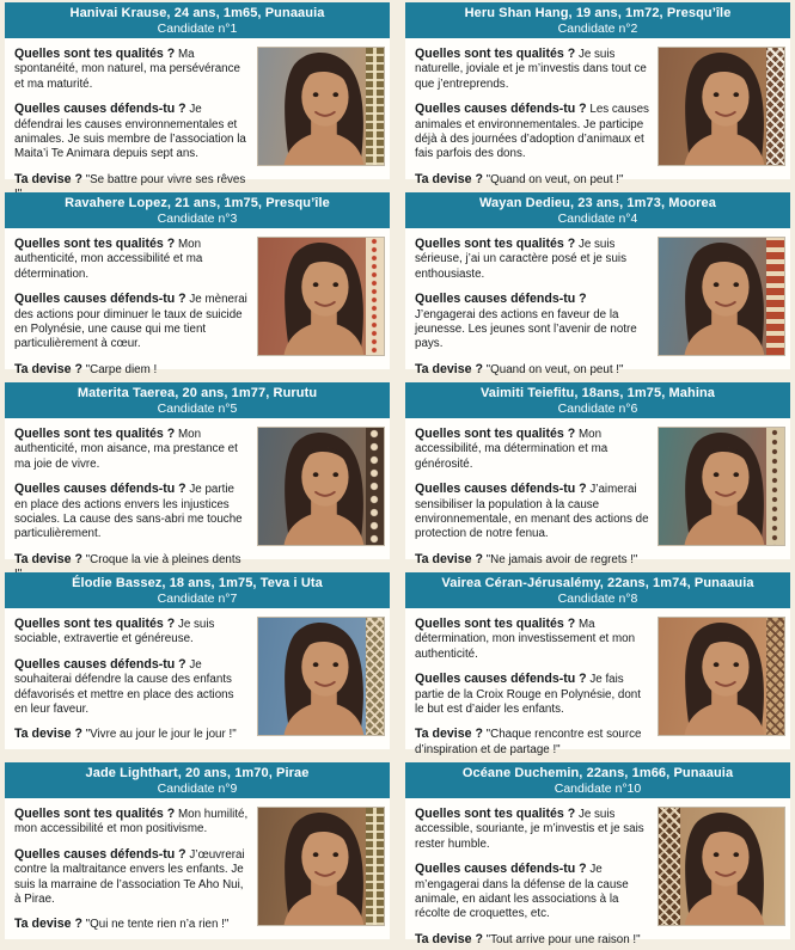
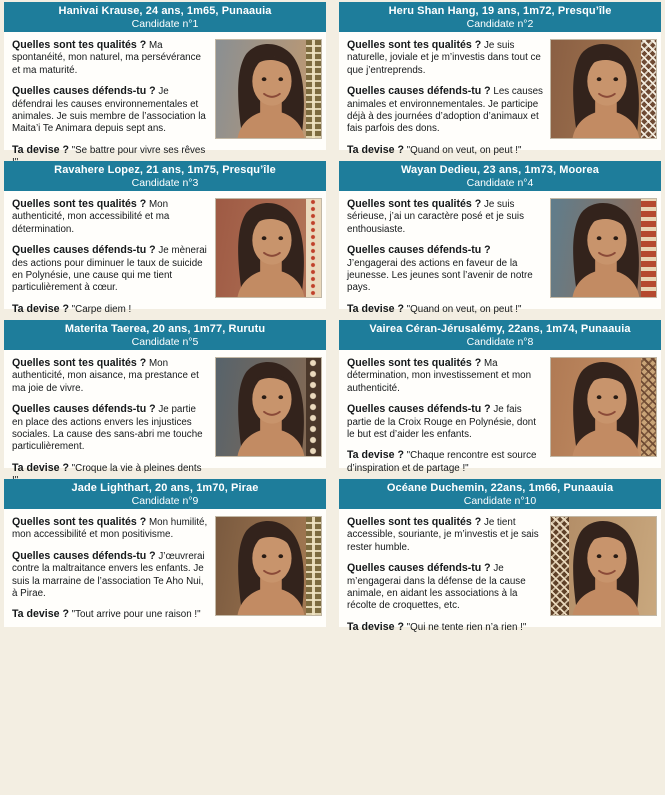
  Hanivai Krause, 24 ans, 1m65, Punaauia
  Candidate n°1
  Quelles sont tes qualités ? Ma spontanéité, mon naturel, ma persévérance et ma maturité.
  Quelles causes défends-tu ? Je défendrai les causes environnementales et animales. Je suis membre de l’association la Maita’i Te Animara depuis sept ans.
  Ta devise ? "Se battre pour vivre ses rêves
  Heru Shan Hang, 19 ans, 1m72, Presqu’île
  Candidate n°2
  Quelles sont tes qualités ? Je suis naturelle, joviale et je m’investis dans tout ce que j’entreprends.
  Quelles causes défends-tu ? Les causes animales et environnementales. Je participe déjà à des journées d’adoption d’animaux et fais parfois des dons.
  Ta devise ? "Quand on veut, on peut !"
  Ravahere Lopez, 21 ans, 1m75, Presqu’île
  Candidate n°3
  Quelles sont tes qualités ? Mon authenticité, mon accessibilité et ma détermination.
  Quelles causes défends-tu ? Je mènerai des actions pour diminuer le taux de suicide en Polynésie, une cause qui me tient particulièrement à cœur.
  Ta devise ? "Carpe diem !
  Wayan Dedieu, 23 ans, 1m73, Moorea
  Candidate n°4
  Quelles sont tes qualités ? Je suis sérieuse, j’ai un caractère posé et je suis enthousiaste.
  Quelles causes défends-tu ? J’engagerai des actions en faveur de la jeunesse. Les jeunes sont l’avenir de notre pays.
  Ta devise ? "Quand on veut, on peut !"
  Materita Taerea, 20 ans, 1m77, Rurutu
  Candidate n°5
  Quelles sont tes qualités ? Mon authenticité, mon aisance, ma prestance et ma joie de vivre.
  Quelles causes défends-tu ? Je partie en place des actions envers les injustices sociales. La cause des sans-abri me touche particulièrement.
  Ta devise ? "Croque la vie à pleines dents
- Vaimiti Teiefitu, 18ans, 1m75, Mahina
- Candidate n°6
- Quelles sont tes qualités ? Mon accessibilité, ma détermination et ma générosité.
- Quelles causes défends-tu ? J’aimerai sensibiliser la population à la cause environnementale, en menant des actions de protection de notre fenua.
- Ta devise ? "Ne jamais avoir de regrets !"
- Élodie Bassez, 18 ans, 1m75, Teva i Uta
- Candidate n°7
- Quelles sont tes qualités ? Je suis sociable, extravertie et généreuse.
- Quelles causes défends-tu ? Je souhaiterai défendre la cause des enfants défavorisés et mettre en place des actions en leur faveur.
- Ta devise ? "Vivre au jour le jour le jour !"
  Vairea Céran-Jérusalémy, 22ans, 1m74, Punaauia
  Candidate n°8
  Quelles sont tes qualités ? Ma détermination, mon investissement et mon authenticité.
  Quelles causes défends-tu ? Je fais partie de la Croix Rouge en Polynésie, dont le but est d’aider les enfants.
  Ta devise ? "Chaque rencontre est source d’inspiration et de partage !"
  Jade Lighthart, 20 ans, 1m70, Pirae
  Candidate n°9
  Quelles sont tes qualités ? Mon humilité, mon accessibilité et mon positivisme.
  Quelles causes défends-tu ? J’œuvrerai contre la maltraitance envers les enfants. Je suis la marraine de l’association Te Aho Nui, à Pirae.
- Ta devise ? "Qui ne tente rien n’a rien !"
+ Ta devise ? "Tout arrive pour une raison !"
  Océane Duchemin, 22ans, 1m66, Punaauia
  Candidate n°10
- Quelles sont tes qualités ? Je suis accessible, souriante, je m’investis et je sais rester humble.
+ Quelles sont tes qualités ? Je tient accessible, souriante, je m’investis et je sais rester humble.
  Quelles causes défends-tu ? Je m’engagerai dans la défense de la cause animale, en aidant les associations à la récolte de croquettes, etc.
- Ta devise ? "Tout arrive pour une raison !"
+ Ta devise ? "Qui ne tente rien n’a rien !"
